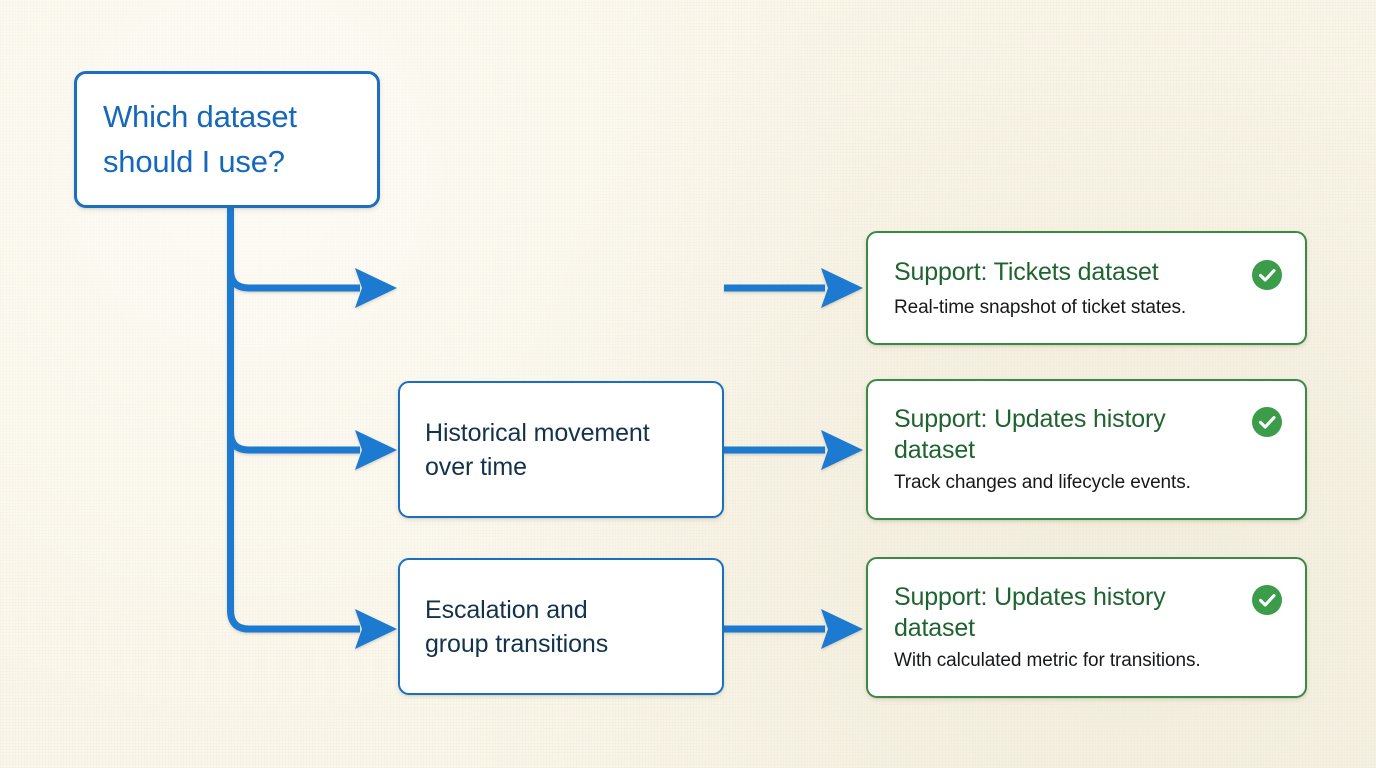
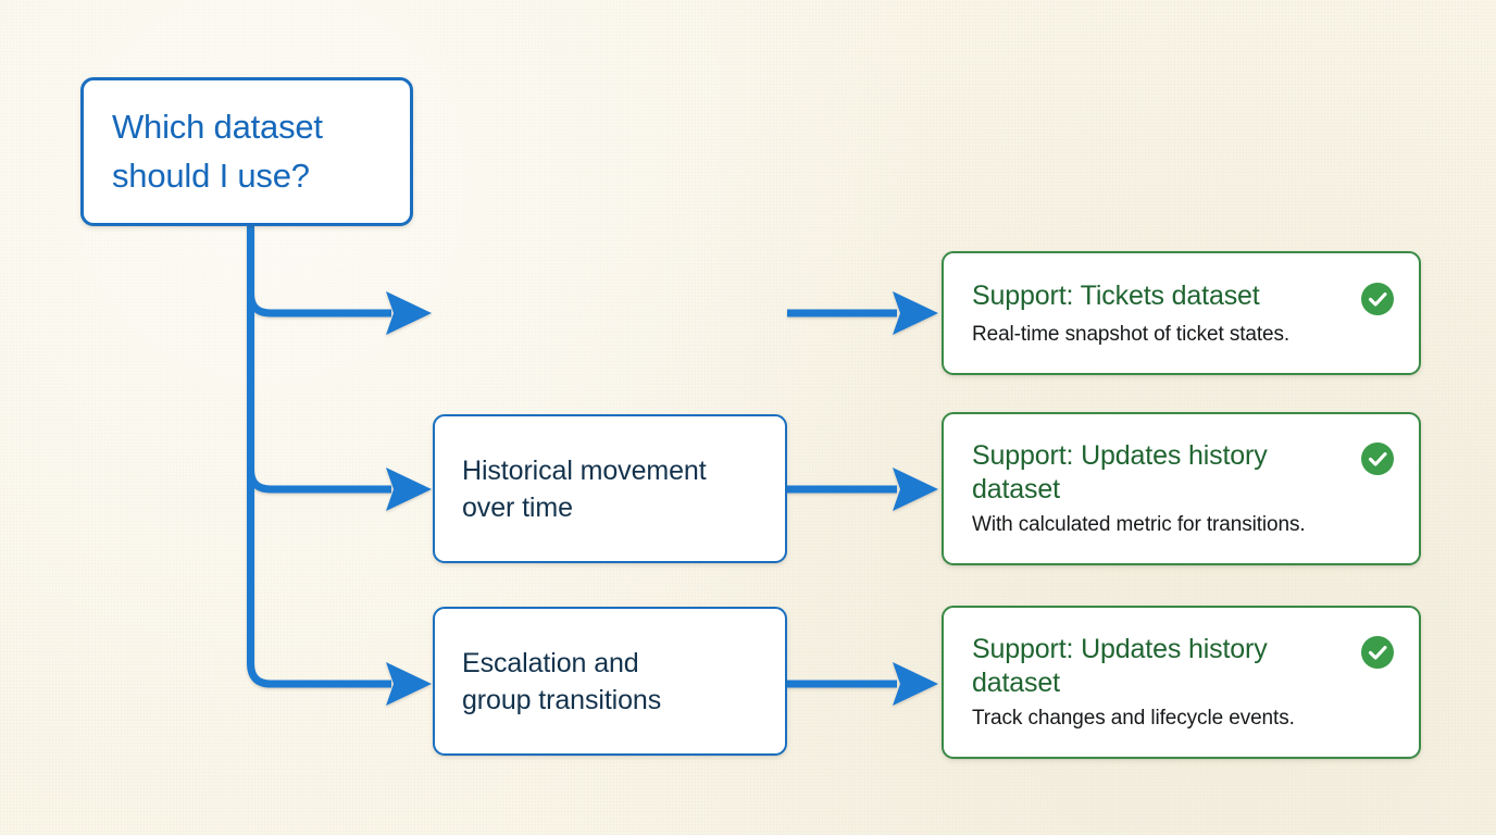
  Which dataset
  should I use?
  Historical movement
  over time
  Escalation and
  group transitions
  Support: Tickets dataset
  Real-time snapshot of ticket states.
  Support: Updates history dataset
- Track changes and lifecycle events.
+ With calculated metric for transitions.
  Support: Updates history dataset
- With calculated metric for transitions.
+ Track changes and lifecycle events.
